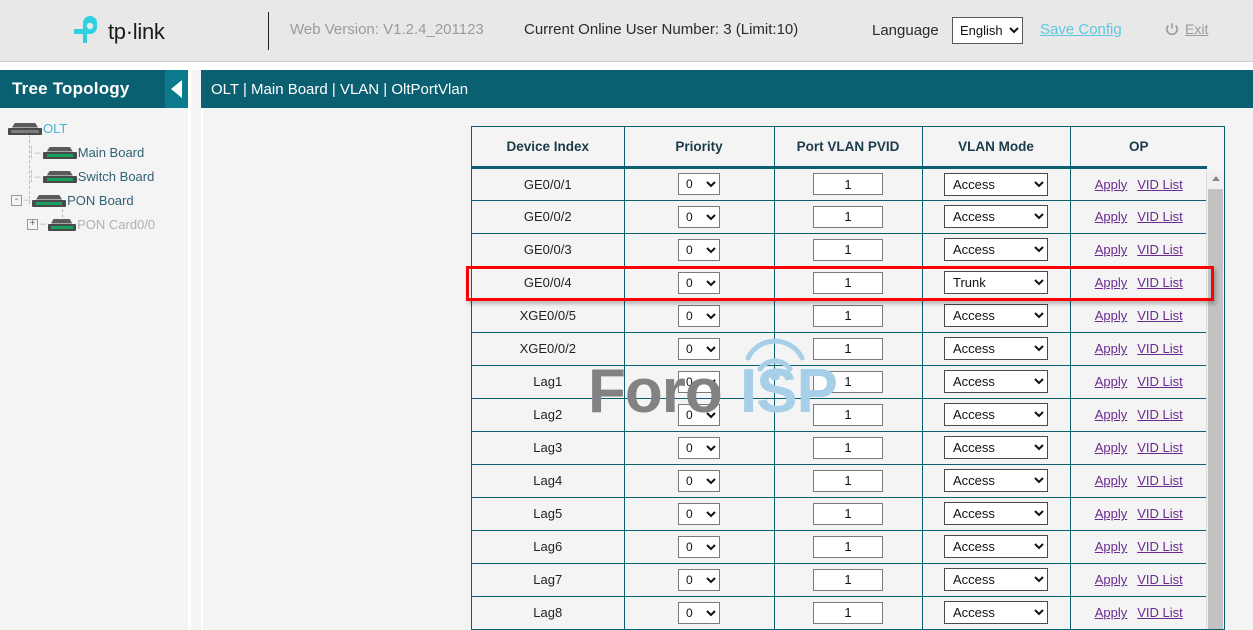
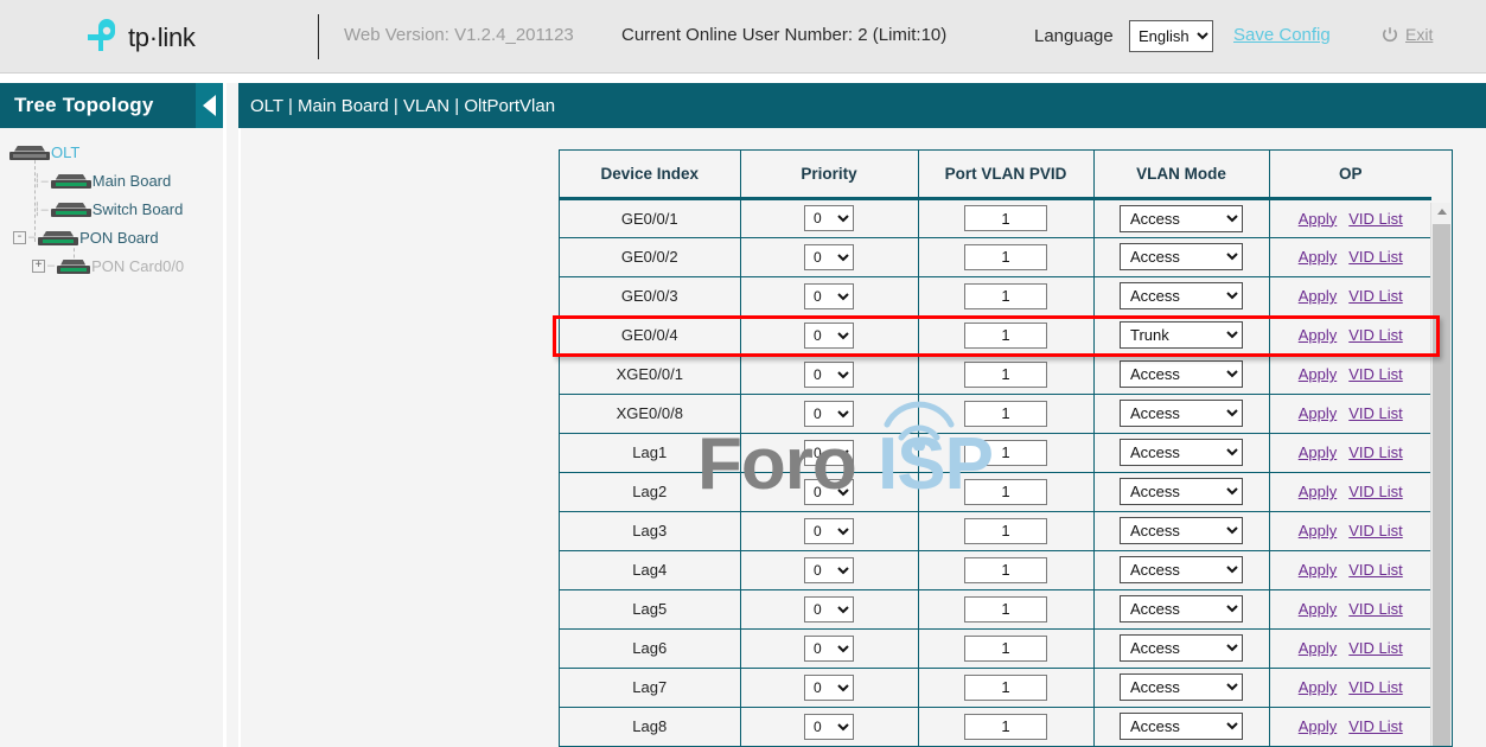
  tp·link
  Web Version: V1.2.4_201123
- Current Online User Number: 3 (Limit:10)
+ Current Online User Number: 2 (Limit:10)
  Language
  English
  Save Config
  Exit
  Tree Topology
  OLT
  ┆–
  Main Board
  ┆–
  Switch Board
  -
  –
  PON Board
  +
  –
  PON Card0/0
  OLT | Main Board | VLAN | OltPortVlan
  Foro
  ISP
  Device Index	Priority	Port VLAN PVID	VLAN Mode	OP
  GE0/0/1	0	1	Access	Apply VID List
  GE0/0/2	0	1	Access	Apply VID List
  GE0/0/3	0	1	Access	Apply VID List
  GE0/0/4	0	1	Trunk	Apply VID List
- XGE0/0/5	0	1	Access	Apply VID List
+ XGE0/0/1	0	1	Access	Apply VID List
- XGE0/0/2	0	1	Access	Apply VID List
+ XGE0/0/8	0	1	Access	Apply VID List
  Lag1	0	1	Access	Apply VID List
  Lag2	0	1	Access	Apply VID List
  Lag3	0	1	Access	Apply VID List
  Lag4	0	1	Access	Apply VID List
  Lag5	0	1	Access	Apply VID List
  Lag6	0	1	Access	Apply VID List
  Lag7	0	1	Access	Apply VID List
  Lag8	0	1	Access	Apply VID List
